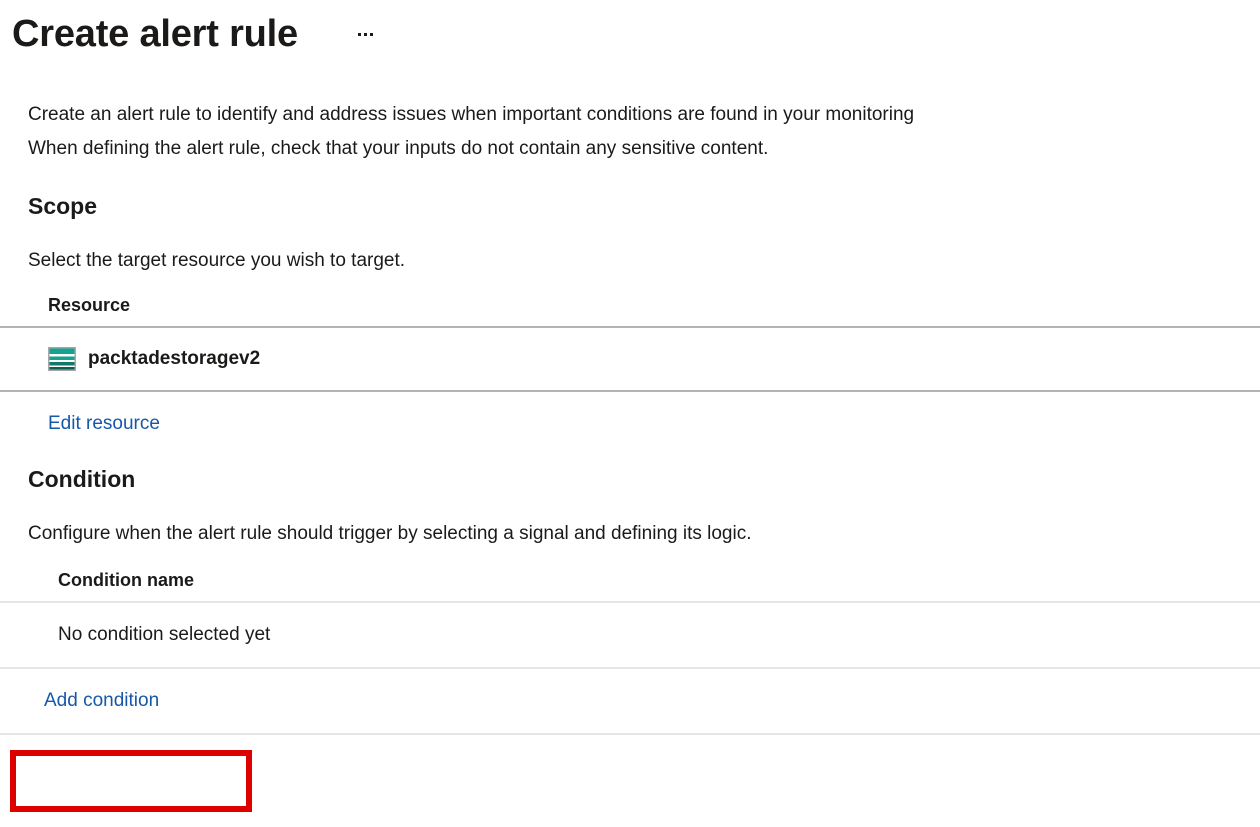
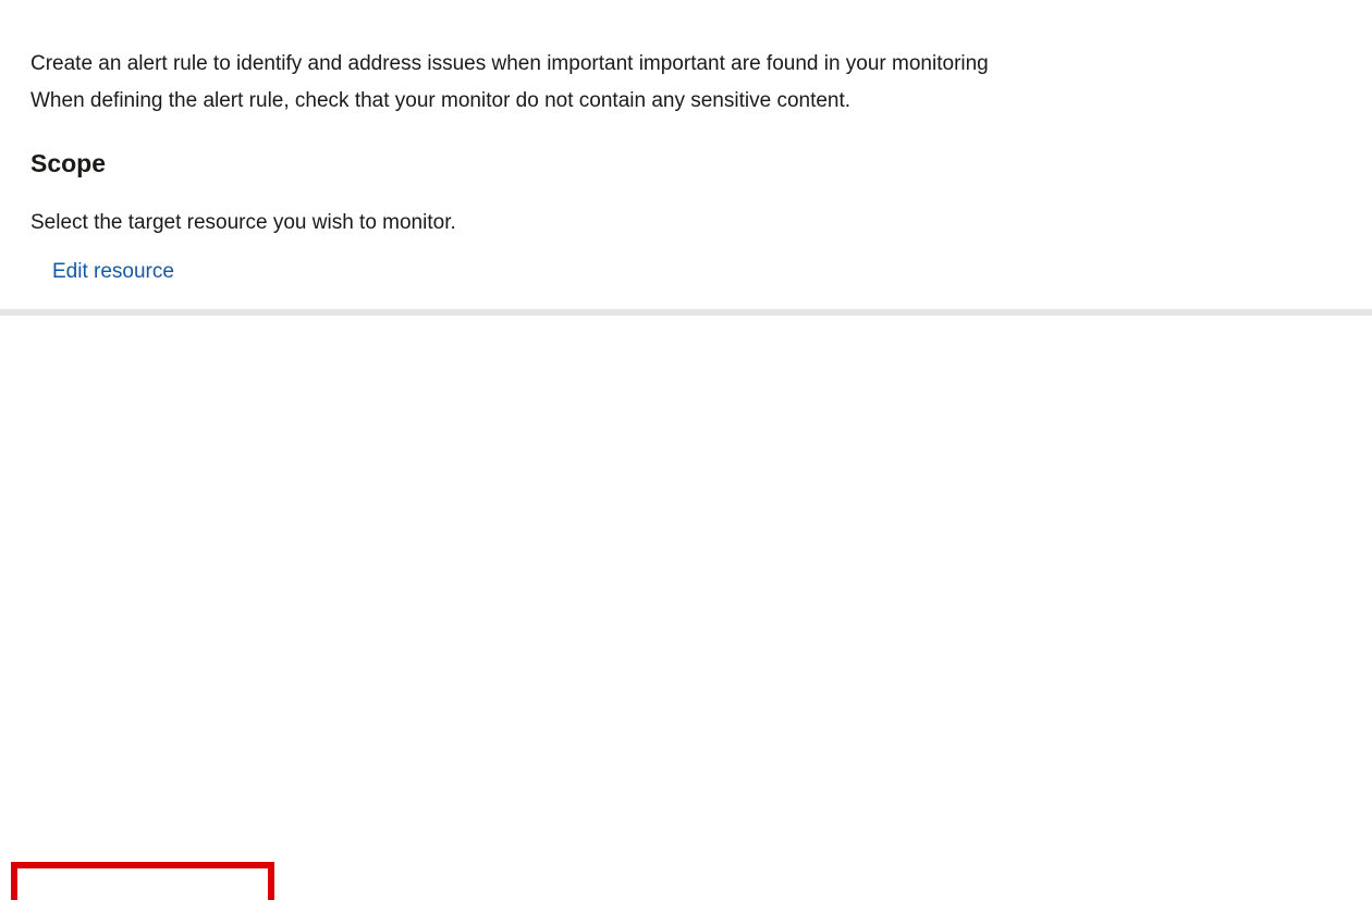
- Create alert rule
- Create an alert rule to identify and address issues when important conditions are found in your monitoring
+ Create an alert rule to identify and address issues when important important are found in your monitoring
- When defining the alert rule, check that your inputs do not contain any sensitive content.
+ When defining the alert rule, check that your monitor do not contain any sensitive content.
  Scope
- Select the target resource you wish to target.
+ Select the target resource you wish to monitor.
- Resource
- packtadestoragev2
  Edit resource
- Condition
- Configure when the alert rule should trigger by selecting a signal and defining its logic.
- Condition name
- No condition selected yet
- Add condition
